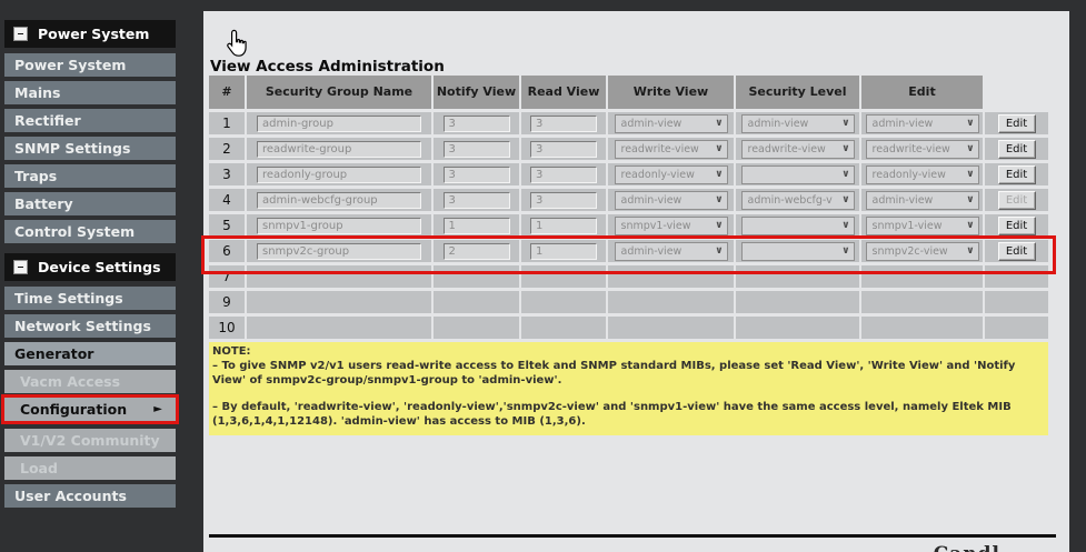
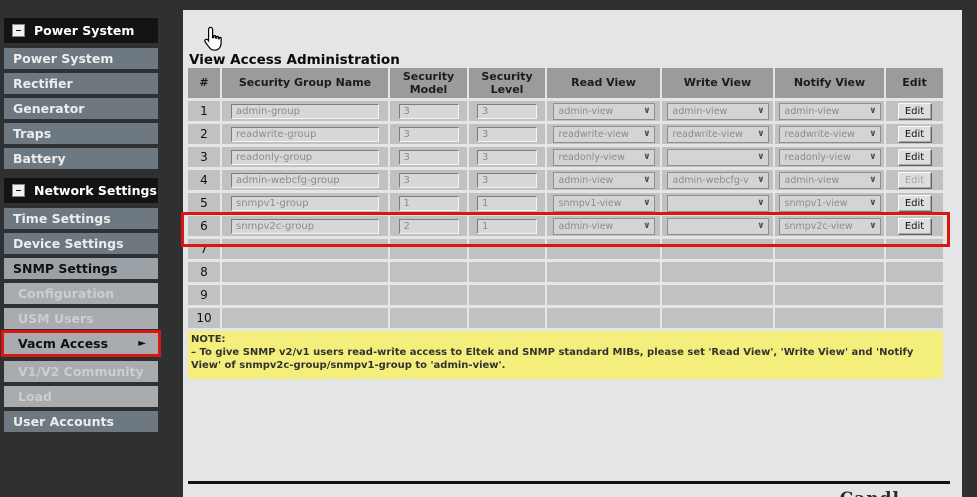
  Power System
  Power System
- Mains
  Rectifier
- SNMP Settings
+ Generator
  Traps
  Battery
- Control System
- Device Settings
+ Network Settings
  Time Settings
- Network Settings
+ Device Settings
- Generator
+ SNMP Settings
- Vacm Access
+ Configuration
+ USM Users
- Configuration
+ Vacm Access
  ►
  V1/V2 Community
  Load
  User Accounts
  View Access Administration
  #
  Security Group Name
+ Security Model
- Notify View
+ Security Level
  Read View
  Write View
- Security Level
+ Notify View
  Edit
  1
  admin-group
  3
  3
  admin-view
  ∨
  admin-view
  ∨
  admin-view
  ∨
  Edit
  2
  readwrite-group
  3
  3
  readwrite-view
  ∨
  readwrite-view
  ∨
  readwrite-view
  ∨
  Edit
  3
  readonly-group
  3
  3
  readonly-view
  ∨
  ∨
  readonly-view
  ∨
  Edit
  4
  admin-webcfg-group
  3
  3
  admin-view
  ∨
  admin-webcfg-v
  ∨
  admin-view
  ∨
  Edit
  5
  snmpv1-group
  1
  1
  snmpv1-view
  ∨
  ∨
  snmpv1-view
  ∨
  Edit
  6
  snmpv2c-group
  2
  1
  admin-view
  ∨
  ∨
  snmpv2c-view
  ∨
  Edit
  7
+ 8
  9
  10
  NOTE:
  – To give SNMP v2/v1 users read-write access to Eltek and SNMP standard MIBs, please set 'Read View', 'Write View' and 'Notify View' of snmpv2c-group/snmpv1-group to 'admin-view'.
- – By default, 'readwrite-view', 'readonly-view','snmpv2c-view' and 'snmpv1-view' have the same access level, namely Eltek MIB (1,3,6,1,4,1,12148). 'admin-view' has access to MIB (1,3,6).
